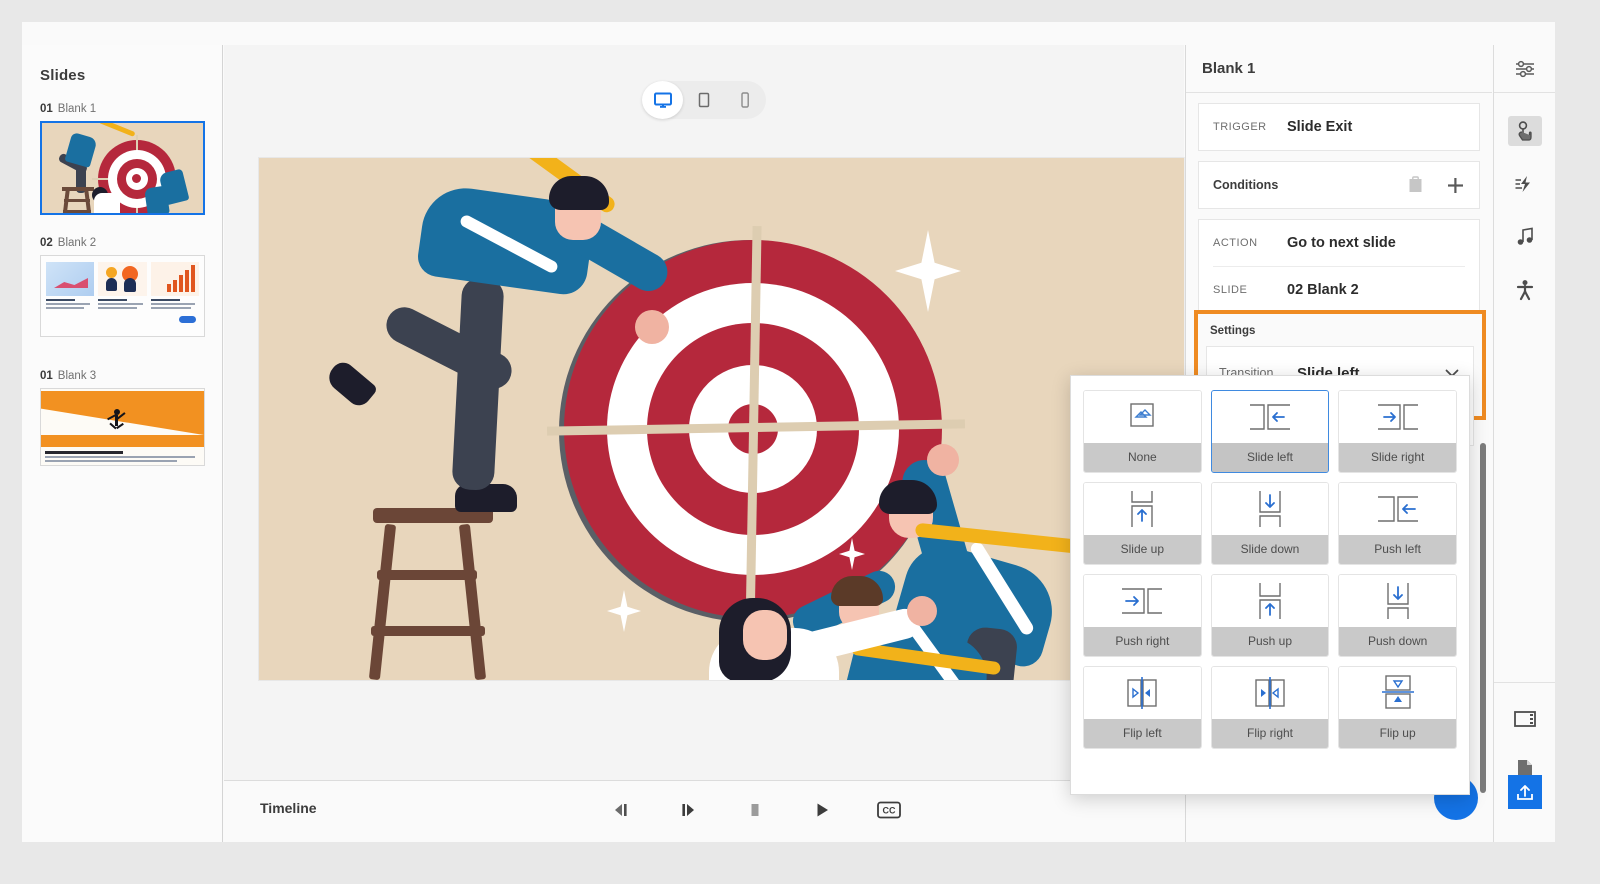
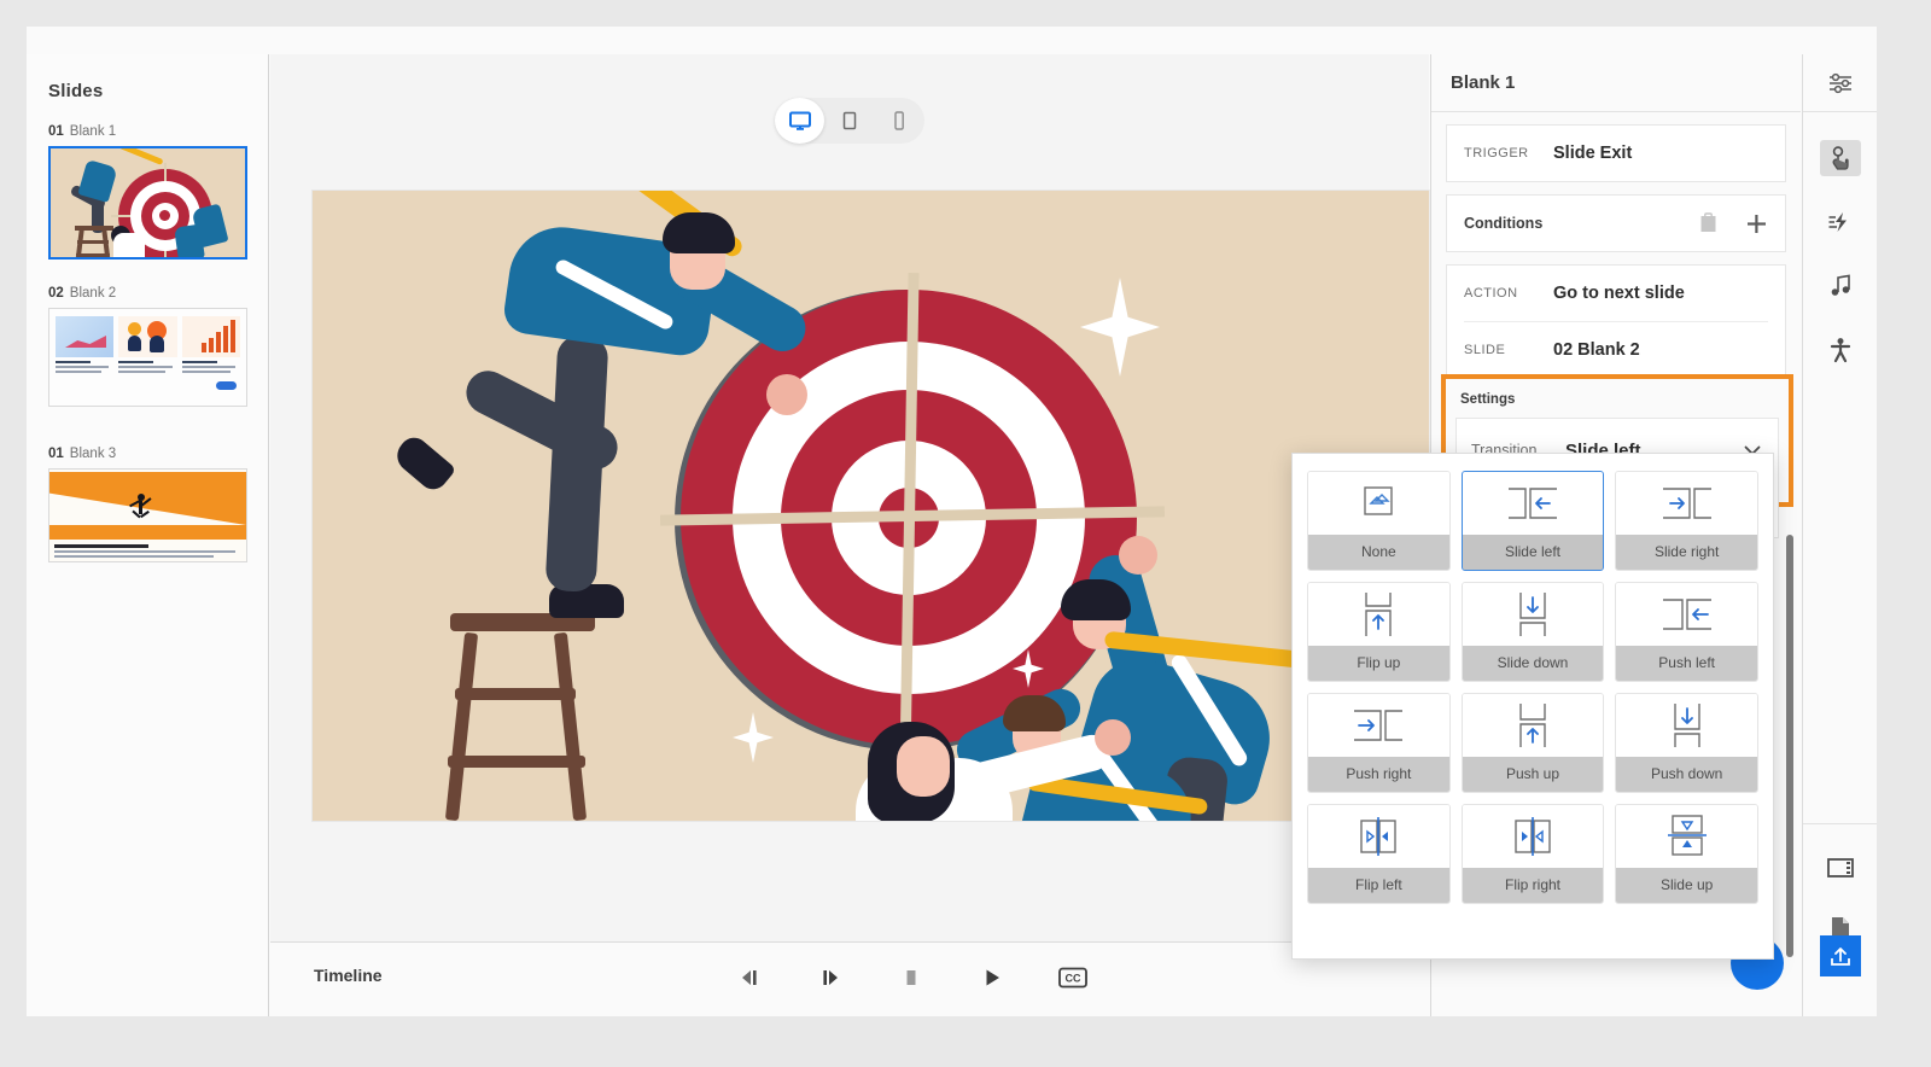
  Slides
  01 Blank 1
  02 Blank 2
  01 Blank 3
  Timeline
  CC
  Blank 1
  TRIGGER
  Slide Exit
  Conditions
  ACTION
  Go to next slide
  SLIDE
  02 Blank 2
  Settings
  Transition
  Slide left
  None
  Slide left
  Slide right
- Slide up
+ Flip up
  Slide down
  Push left
  Push right
  Push up
  Push down
  Flip left
  Flip right
- Flip up
+ Slide up
